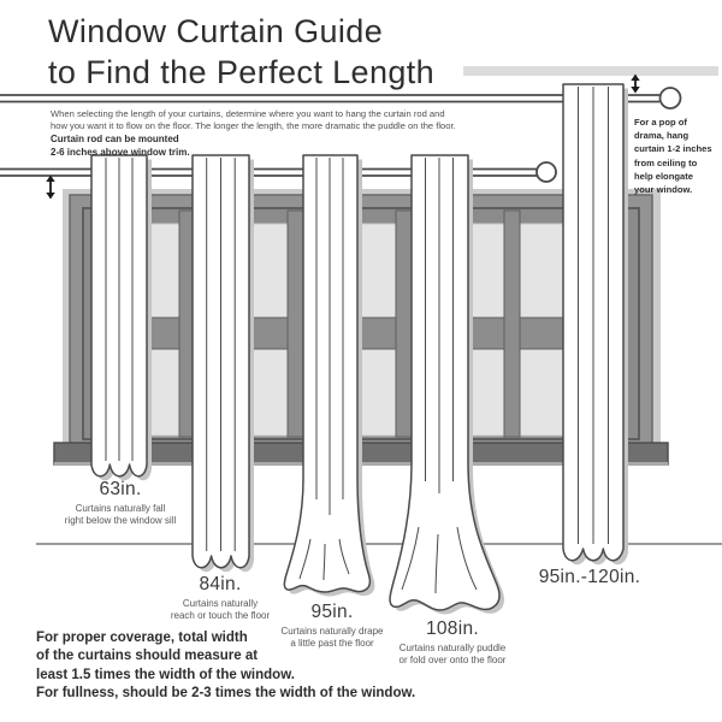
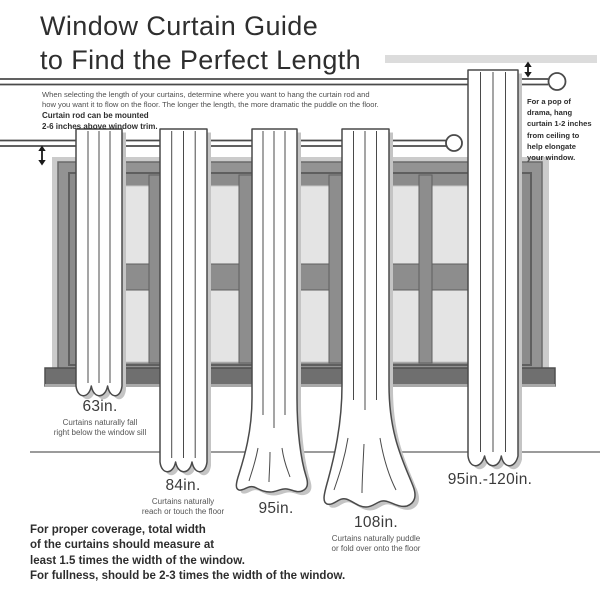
  Window Curtain Guide
  to Find the Perfect Length
  When selecting the length of your curtains, determine where you want to hang the curtain rod and
  how you want it to flow on the floor. The longer the length, the more dramatic the puddle on the floor.
  Curtain rod can be mounted
  2-6 inches above window trim.
  For a pop of
  drama, hang
  curtain 1-2 inches
  from ceiling to
  help elongate
  your window.
  63in.
  Curtains naturally fall
  right below the window sill
  84in.
  Curtains naturally
  reach or touch the floor
  95in.
- Curtains naturally drape
- a little past the floor
  108in.
  Curtains naturally puddle
  or fold over onto the floor
  95in.-120in.
  For proper coverage, total width
  of the curtains should measure at
  least 1.5 times the width of the window.
  For fullness, should be 2-3 times the width of the window.
